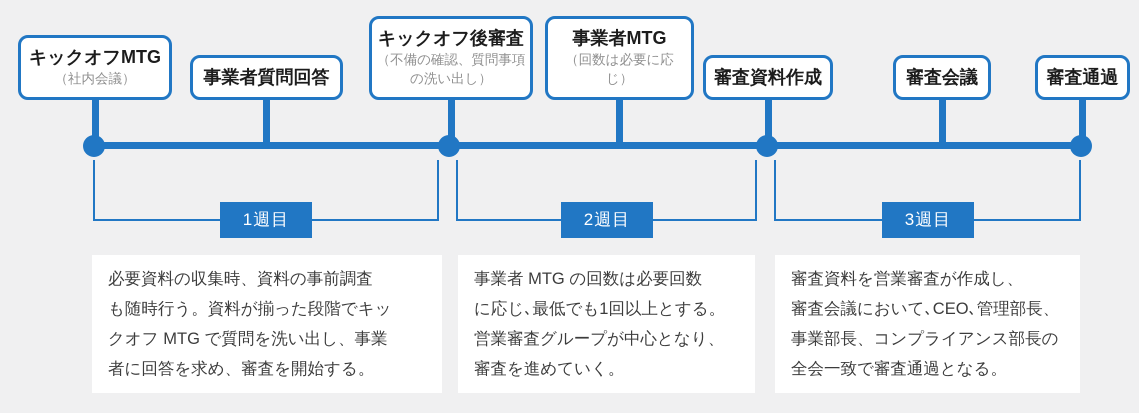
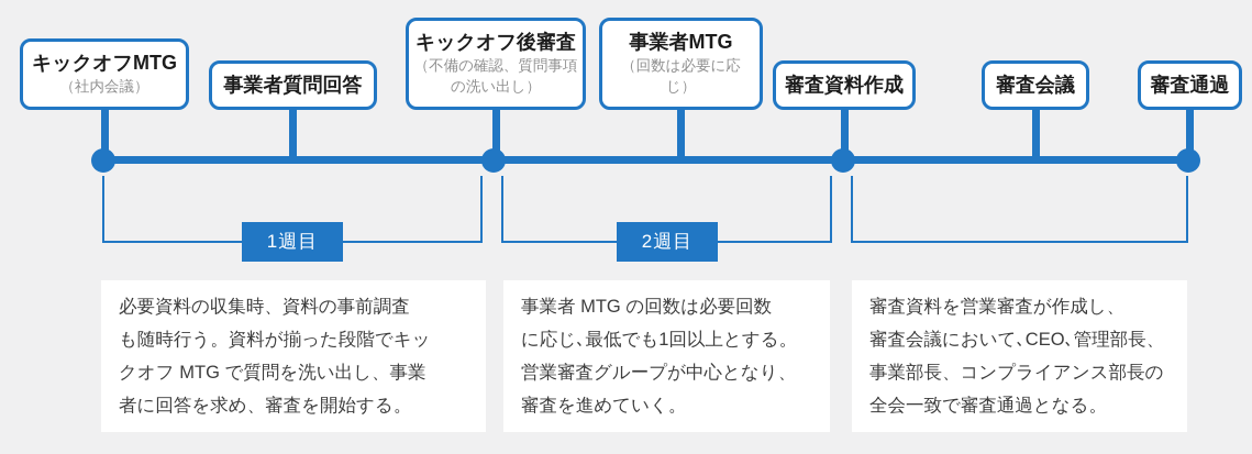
  キックオフMTG
  （社内会議）
  事業者質問回答
  キックオフ後審査
  （不備の確認、質問事項の洗い出し）
  事業者MTG
  （回数は必要に応じ）
  審査資料作成
  審査会議
  審査通過
  1週目
  2週目
- 3週目
  必要資料の収集時、資料の事前調査
  も随時行う。資料が揃った段階でキッ
  クオフ MTG で質問を洗い出し、事業
  者に回答を求め、審査を開始する。
  事業者 MTG の回数は必要回数
  に応じ､最低でも1回以上とする。
  営業審査グループが中心となり、
  審査を進めていく。
  審査資料を営業審査が作成し、
  審査会議において､CEO､管理部長、
  事業部長、コンプライアンス部長の
  全会一致で審査通過となる。
